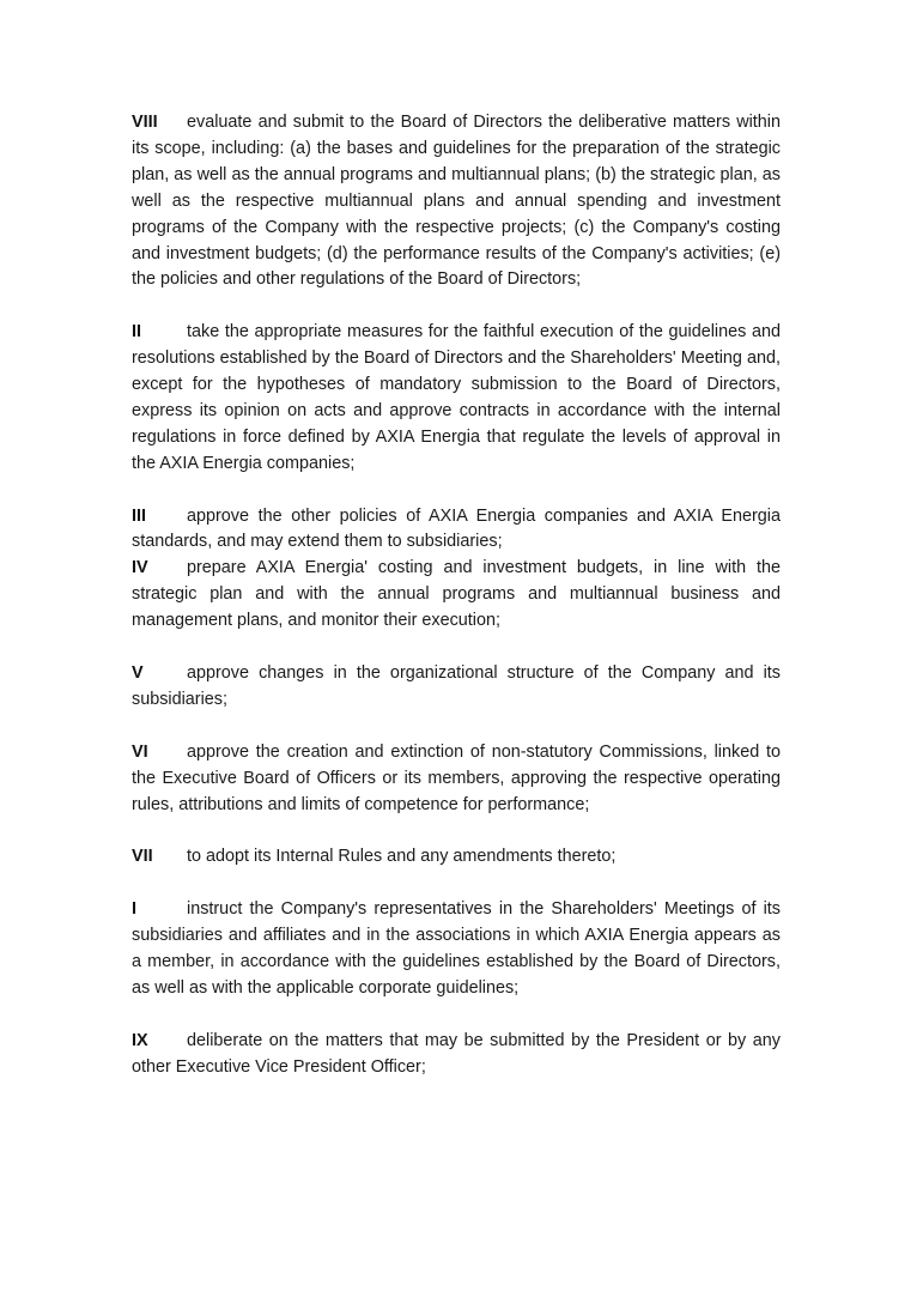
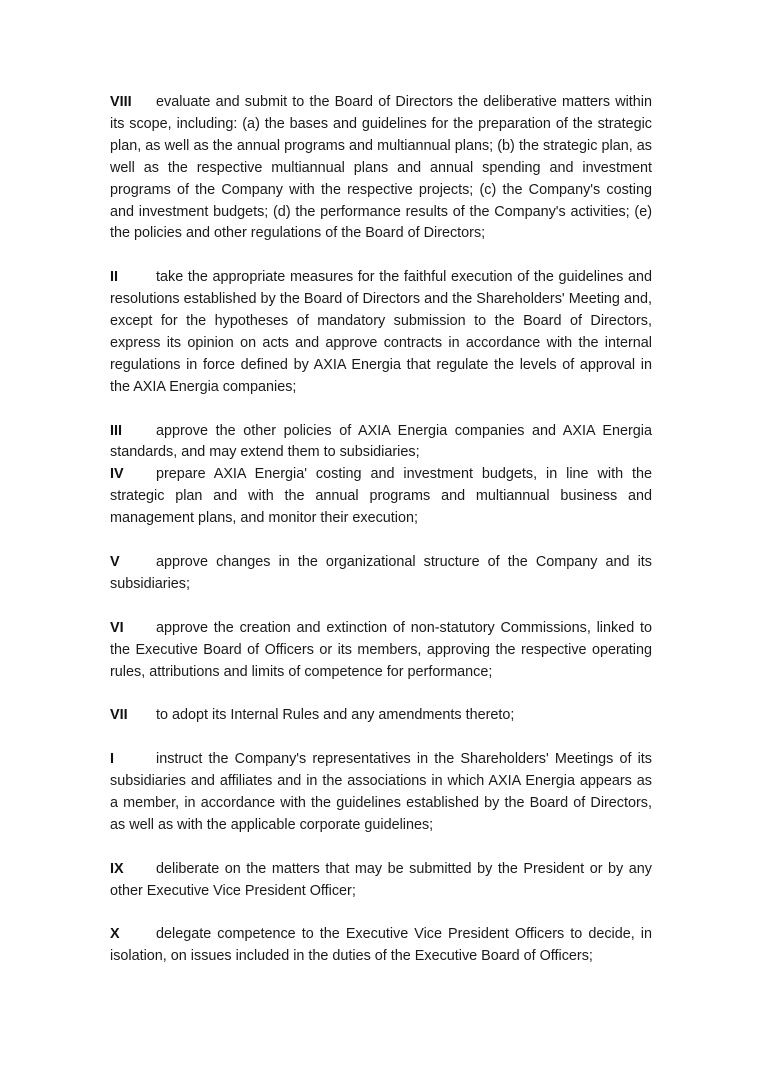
  VIII evaluate and submit to the Board of Directors the deliberative matters within its scope, including: (a) the bases and guidelines for the preparation of the strategic plan, as well as the annual programs and multiannual plans; (b) the strategic plan, as well as the respective multiannual plans and annual spending and investment programs of the Company with the respective projects; (c) the Company's costing and investment budgets; (d) the performance results of the Company's activities; (e) the policies and other regulations of the Board of Directors;
  II take the appropriate measures for the faithful execution of the guidelines and resolutions established by the Board of Directors and the Shareholders' Meeting and, except for the hypotheses of mandatory submission to the Board of Directors, express its opinion on acts and approve contracts in accordance with the internal regulations in force defined by AXIA Energia that regulate the levels of approval in the AXIA Energia companies;
  III approve the other policies of AXIA Energia companies and AXIA Energia standards, and may extend them to subsidiaries;
  IV prepare AXIA Energia' costing and investment budgets, in line with the strategic plan and with the annual programs and multiannual business and management plans, and monitor their execution;
  V approve changes in the organizational structure of the Company and its subsidiaries;
  VI approve the creation and extinction of non-statutory Commissions, linked to the Executive Board of Officers or its members, approving the respective operating rules, attributions and limits of competence for performance;
  VII to adopt its Internal Rules and any amendments thereto;
  I instruct the Company's representatives in the Shareholders' Meetings of its subsidiaries and affiliates and in the associations in which AXIA Energia appears as a member, in accordance with the guidelines established by the Board of Directors, as well as with the applicable corporate guidelines;
  IX deliberate on the matters that may be submitted by the President or by any other Executive Vice President Officer;
+ X delegate competence to the Executive Vice President Officers to decide, in isolation, on issues included in the duties of the Executive Board of Officers;
